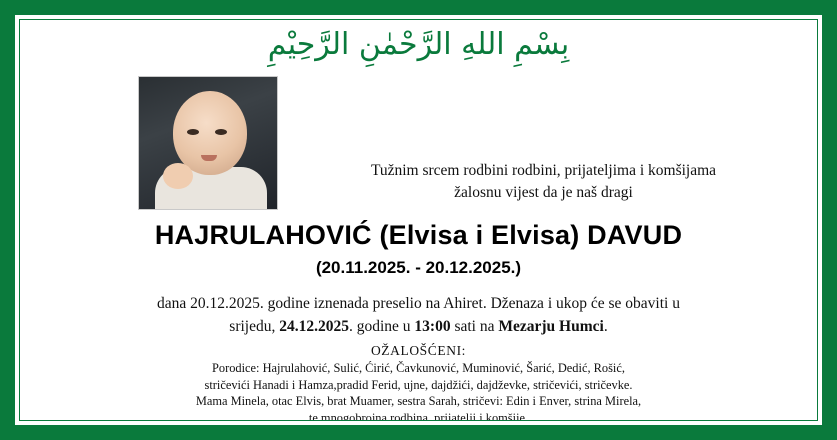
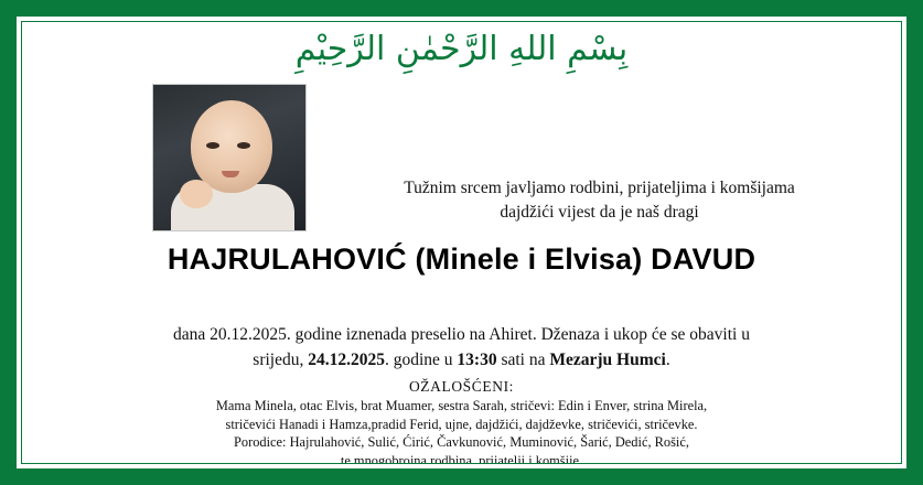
  بِسْمِ اللهِ الرَّحْمٰنِ الرَّحِيْمِ
- Tužnim srcem rodbini rodbini, prijateljima i komšijama
+ Tužnim srcem javljamo rodbini, prijateljima i komšijama
- žalosnu vijest da je naš dragi
+ dajdžići vijest da je naš dragi
- HAJRULAHOVIĆ (Elvisa i Elvisa) DAVUD
+ HAJRULAHOVIĆ (Minele i Elvisa) DAVUD
- (20.11.2025. - 20.12.2025.)
- dana 20.12.2025. godine iznenada preselio na Ahiret. Dženaza i ukop će se obaviti u srijedu, 24.12.2025. godine u 13:00 sati na Mezarju Humci.
+ dana 20.12.2025. godine iznenada preselio na Ahiret. Dženaza i ukop će se obaviti u srijedu, 24.12.2025. godine u 13:30 sati na Mezarju Humci.
  OŽALOŠĆENI:
- Porodice: Hajrulahović, Sulić, Ćirić, Čavkunović, Muminović, Šarić, Dedić, Rošić,
+ Mama Minela, otac Elvis, brat Muamer, sestra Sarah, stričevi: Edin i Enver, strina Mirela,
  stričevići Hanadi i Hamza,pradid Ferid, ujne, dajdžići, dajdževke, stričevići, stričevke.
- Mama Minela, otac Elvis, brat Muamer, sestra Sarah, stričevi: Edin i Enver, strina Mirela,
+ Porodice: Hajrulahović, Sulić, Ćirić, Čavkunović, Muminović, Šarić, Dedić, Rošić,
  te mnogobrojna rodbina, prijatelji i komšije.
